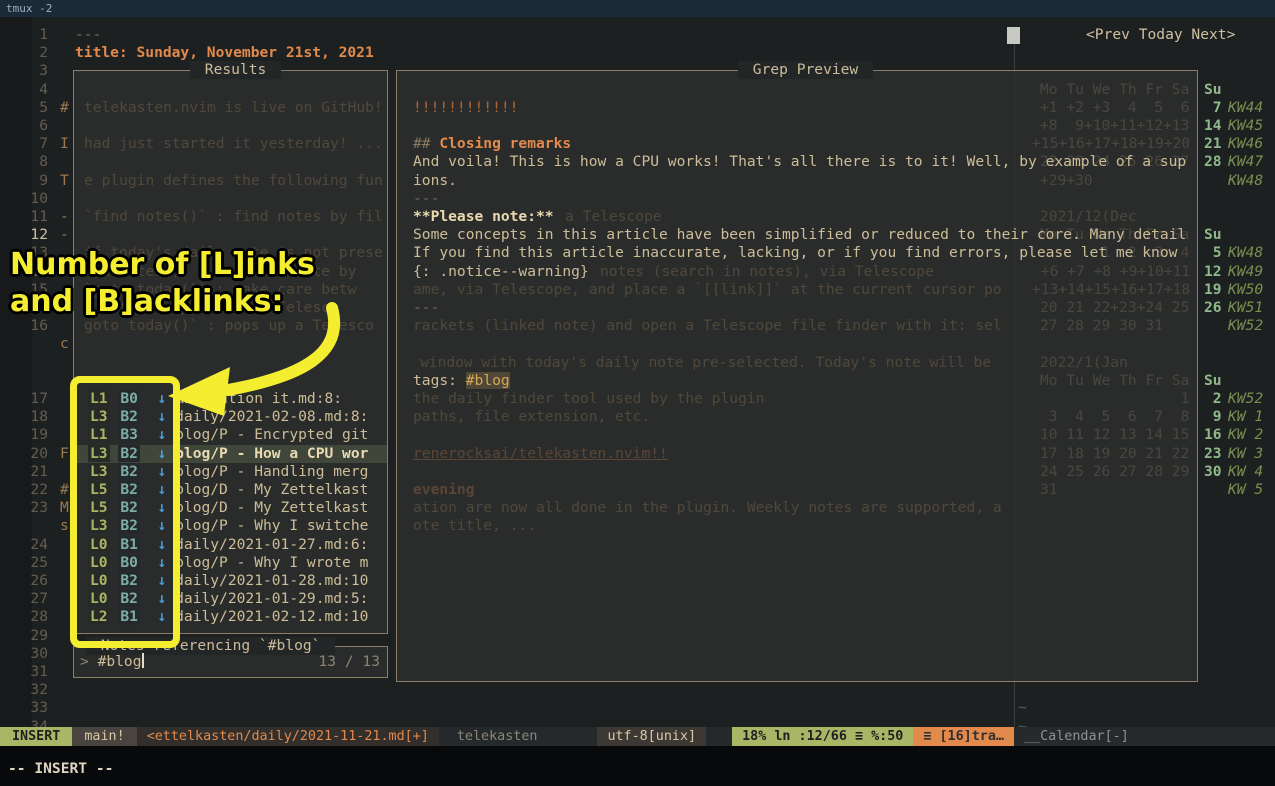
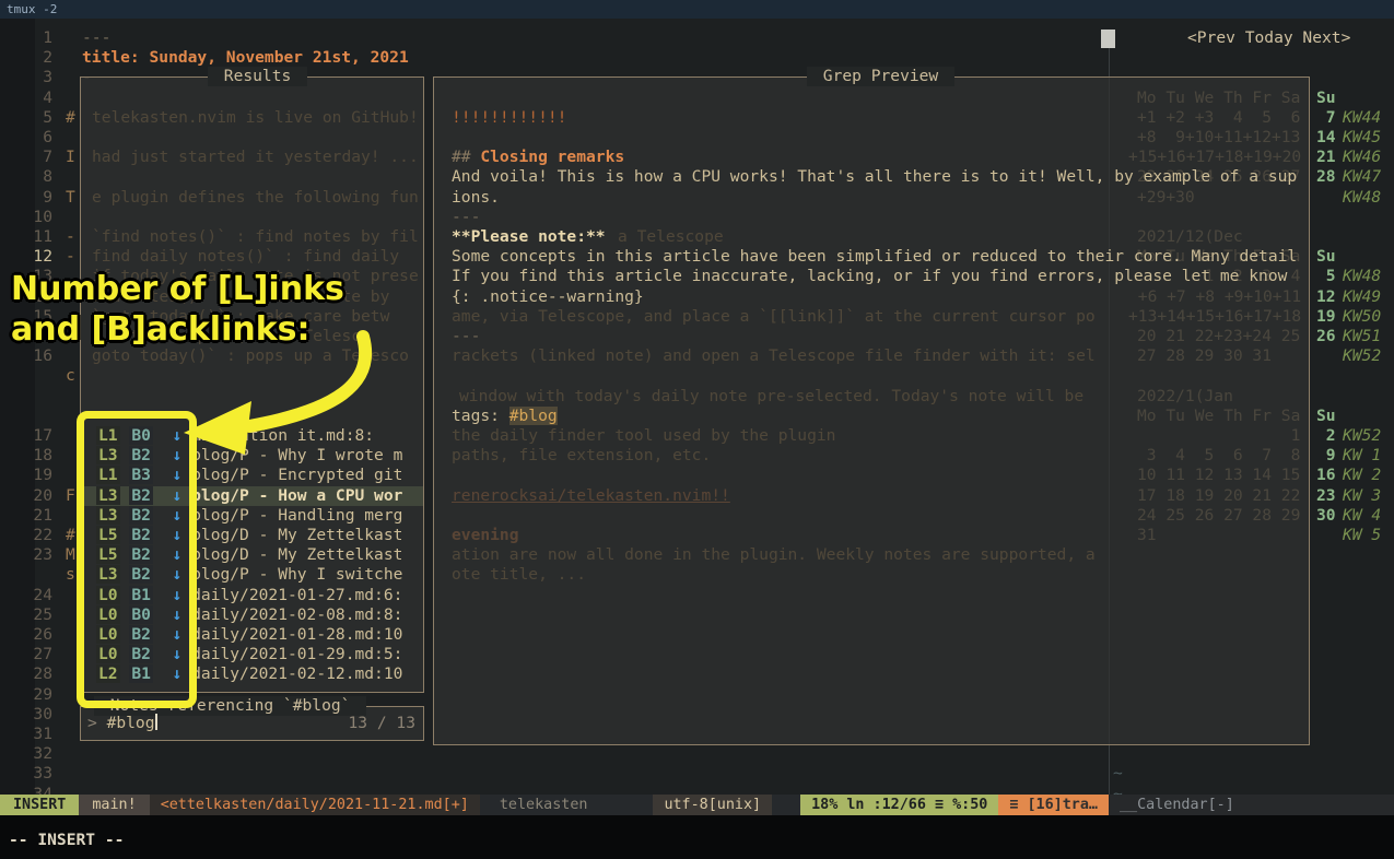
  tmux -2
  1
  2
  3
  4
  5
  #
  6
  7
  I
  8
  9
  T
  10
  11
  -
  12
  -
  13
  14
  -
  15
  -
  e
  16
  c
  17
  18
  19
  20
  F
  21
  22
  #
  23
  M
  s
  24
  25
  26
  27
  28
  29
  30
  31
  32
  33
  ---
  title: Sunday, November 21st, 2021
  -
  telekasten.nvim is live on GitHub!
  had just started it yesterday! ...
  e plugin defines the following fun
  `find notes()` : find notes by fil
+ find daily notes()` : find daily
  if today's daily note is not prese
  ind notes()` : select a note by
  `goto today()` : take care betw
  s note to open (incl. Telesc
  goto today()` : pops up a Teesco
  a Telescope
- notes (search in notes), via Telescope
  ame, via Telescope, and place a `[[link]]` at the current cursor po
  rackets (linked note) and open a Telescope file finder with it: sel
  window with today's daily note pre-selected. Today's note will be
  the daily finder tool used by the plugin
  paths, file extension, etc.
  renerocksai/telekasten.nvim!!
  evening
  ation are now all done in the plugin. Weekly notes are supported, a
  ote title, ...
  ~
  <Prev Today Next>
  Mo Tu We Th Fr Sa
  Su
  +1 +2 +3 4 5 6
  7
  KW44
  +8 9+10+11+12+13
  14
  KW45
  +15+16+17+18+19+20
  21
  KW46
  22 23 24 25 26 27
  28
  KW47
  +29+30
  KW48
  2021/12(Dec
  Mo Tu We Th Fr Sa
  Su
  1 2 3 4
  5
  KW48
  +6 +7 +8 +9+10+11
  12
  KW49
  +13+14+15+16+17+18
  19
  KW50
  20 21 22+23+24 25
  26
  KW51
  27 28 29 30 31
  KW52
  2022/1(Jan
  Mo Tu We Th Fr Sa
  Su
  1
  2
  KW52
  3 4 5 6 7 8
  9
  KW 1
  10 11 12 13 14 15
  16
  KW 2
  17 18 19 20 21 22
  23
  KW 3
  24 25 26 27 28 29
  30
  KW 4
  31
  KW 5
  Results
  Grep Preview
  Notes referencing `#blog`
  > #blog
  13 / 13
  L1 B0 ↓ tion it.md:8:
- L3 B2 ↓ daily/2021-02-08.md:8:
+ L3 B2 ↓ blog/P - Why I wrote m
  L1 B3 ↓ blog/P - Encrypted git
  L3 B2 ↓ blog/P - How a CPU wor
  L3 B2 ↓ blog/P - Handling merg
  L5 B2 ↓ blog/D - My Zettelkast
  L5 B2 ↓ blog/D - My Zettelkast
  L3 B2 ↓ blog/P - Why I switche
  L0 B1 ↓ daily/2021-01-27.md:6:
- L0 B0 ↓ blog/P - Why I wrote m
+ L0 B0 ↓ daily/2021-02-08.md:8:
  L0 B2 ↓ daily/2021-01-28.md:10
  L0 B2 ↓ daily/2021-01-29.md:5:
  L2 B1 ↓ daily/2021-02-12.md:10
  !!!!!!!!!!!!
  ## Closing remarks
  And voila! This is how a CPU works! That's all there is to it! Well, by example of a sup
  ions.
  ---
  **Please note:**
  Some concepts in this article have been simplified or reduced to their core. Many detail
  If you find this article inaccurate, lacking, or if you find errors, please let me know
  {: .notice--warning}
  ---
  tags: #blog
  INSERT
  main!
  <ettelkasten/daily/2021-11-21.md[+]
  telekasten
  utf-8[unix]
  18% ln :12/66 ≡ %:50
  ≡ [16]tra…
  __Calendar[-]
  -- INSERT --
  Number of [L]inks
  and [B]acklinks:
